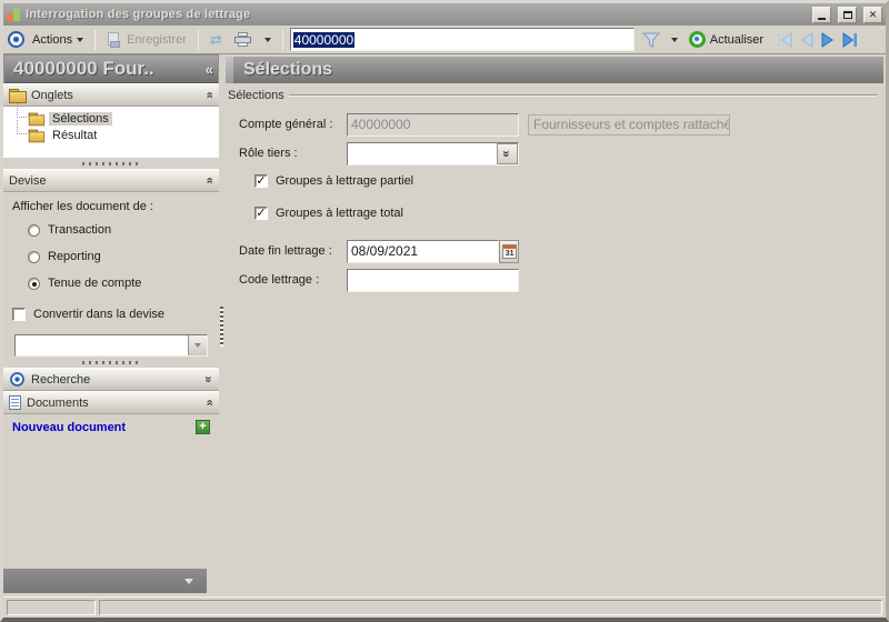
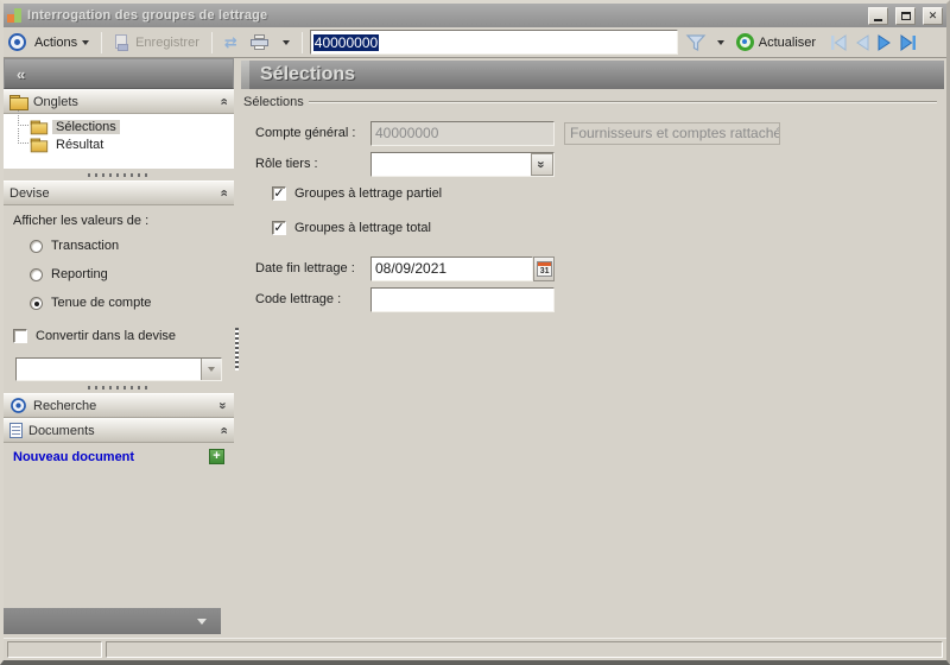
  Interrogation des groupes de lettrage
  ✕
  Actions
  Enregistrer
  ⇄
  40000000
  Actualiser
- 40000000 Four..
  «
  Onglets
  Sélections
  Résultat
  Devise
- Afficher les document de :
+ Afficher les valeurs de :
  Transaction
  Reporting
  Tenue de compte
  Convertir dans la devise
  Recherche
  Documents
  Nouveau document
  +
  Sélections
  Sélections
  Compte général :
  40000000
  Fournisseurs et comptes rattaché
  Rôle tiers :
  ✓
  Groupes à lettrage partiel
  ✓
  Groupes à lettrage total
  Date fin lettrage :
  08/09/2021
  Code lettrage :
